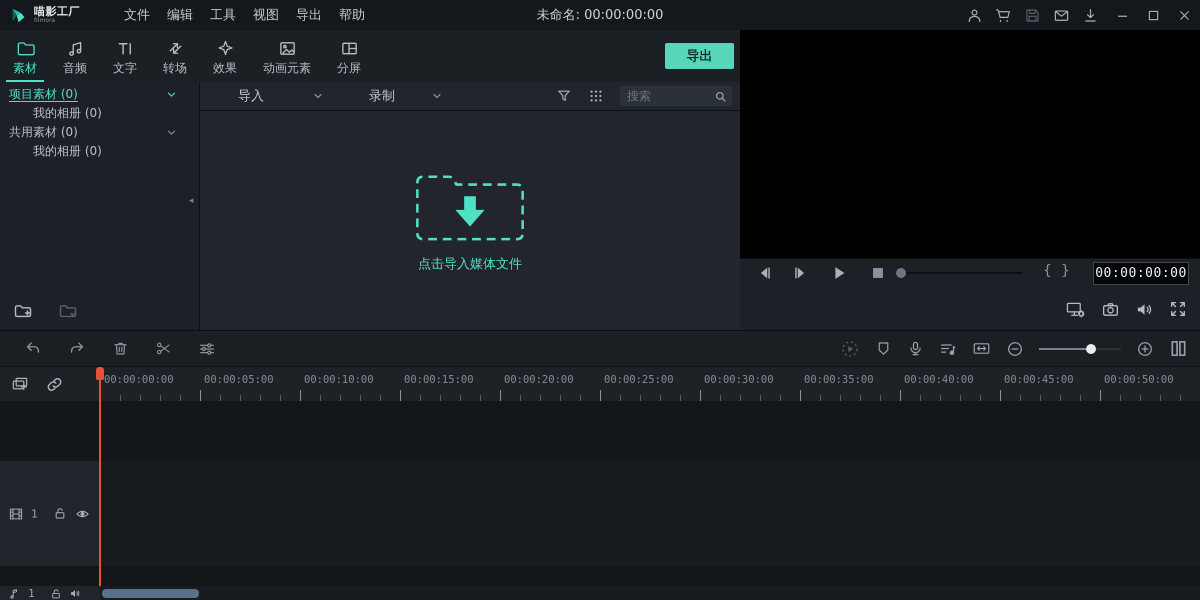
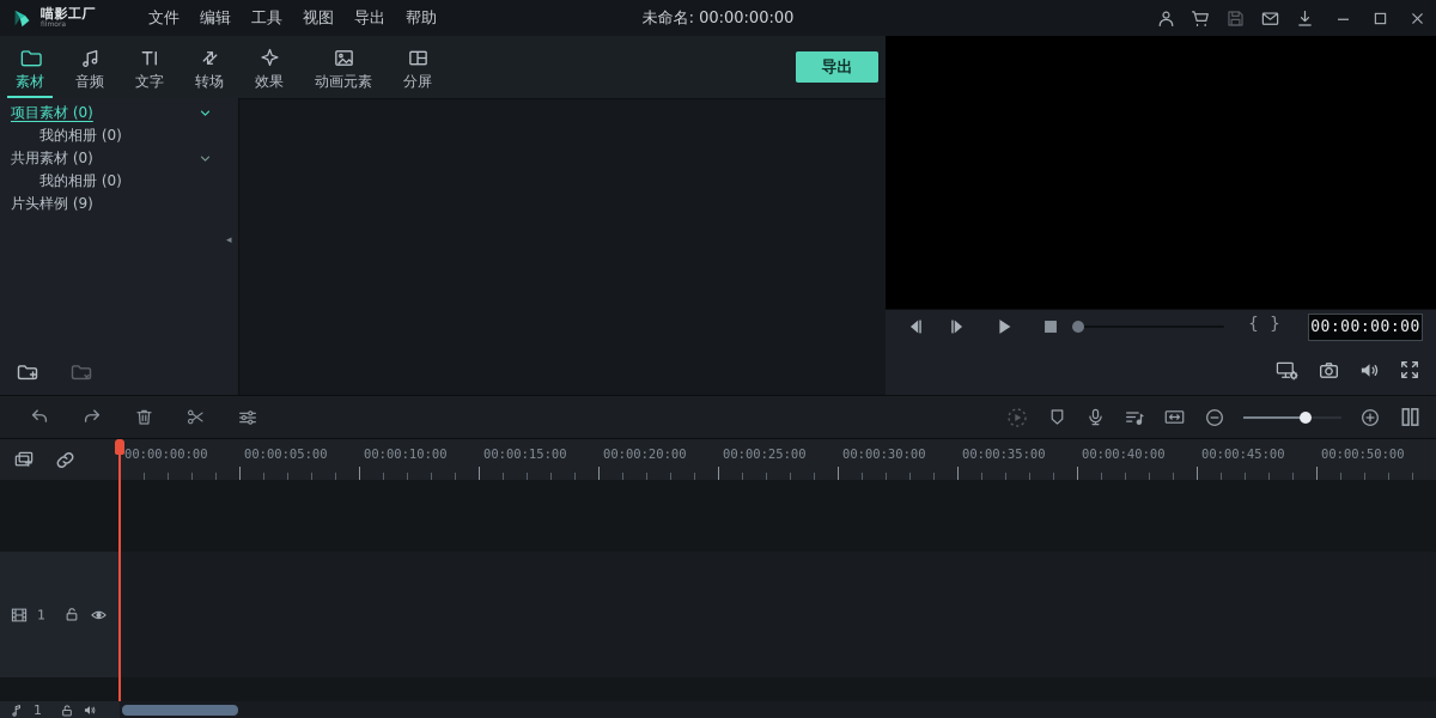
  喵影工厂
  文件
  编辑
  工具
  视图
  导出
  帮助
  未命名: 00:00:00:00
  素材
  音频
  文字
  转场
  效果
  动画元素
  分屏
  导出
  项目素材 (0)
  我的相册 (0)
  共用素材 (0)
  我的相册 (0)
+ 片头样例 (9)
  ◂
- 导入
- 录制
- 搜索
- 点击导入媒体文件
  {
  }
  00:00:00:00
  00:00:00:00
  00:00:05:00
  00:00:10:00
  00:00:15:00
  00:00:20:00
  00:00:25:00
  00:00:30:00
  00:00:35:00
  00:00:40:00
  00:00:45:00
  00:00:50:00
  1
  1
